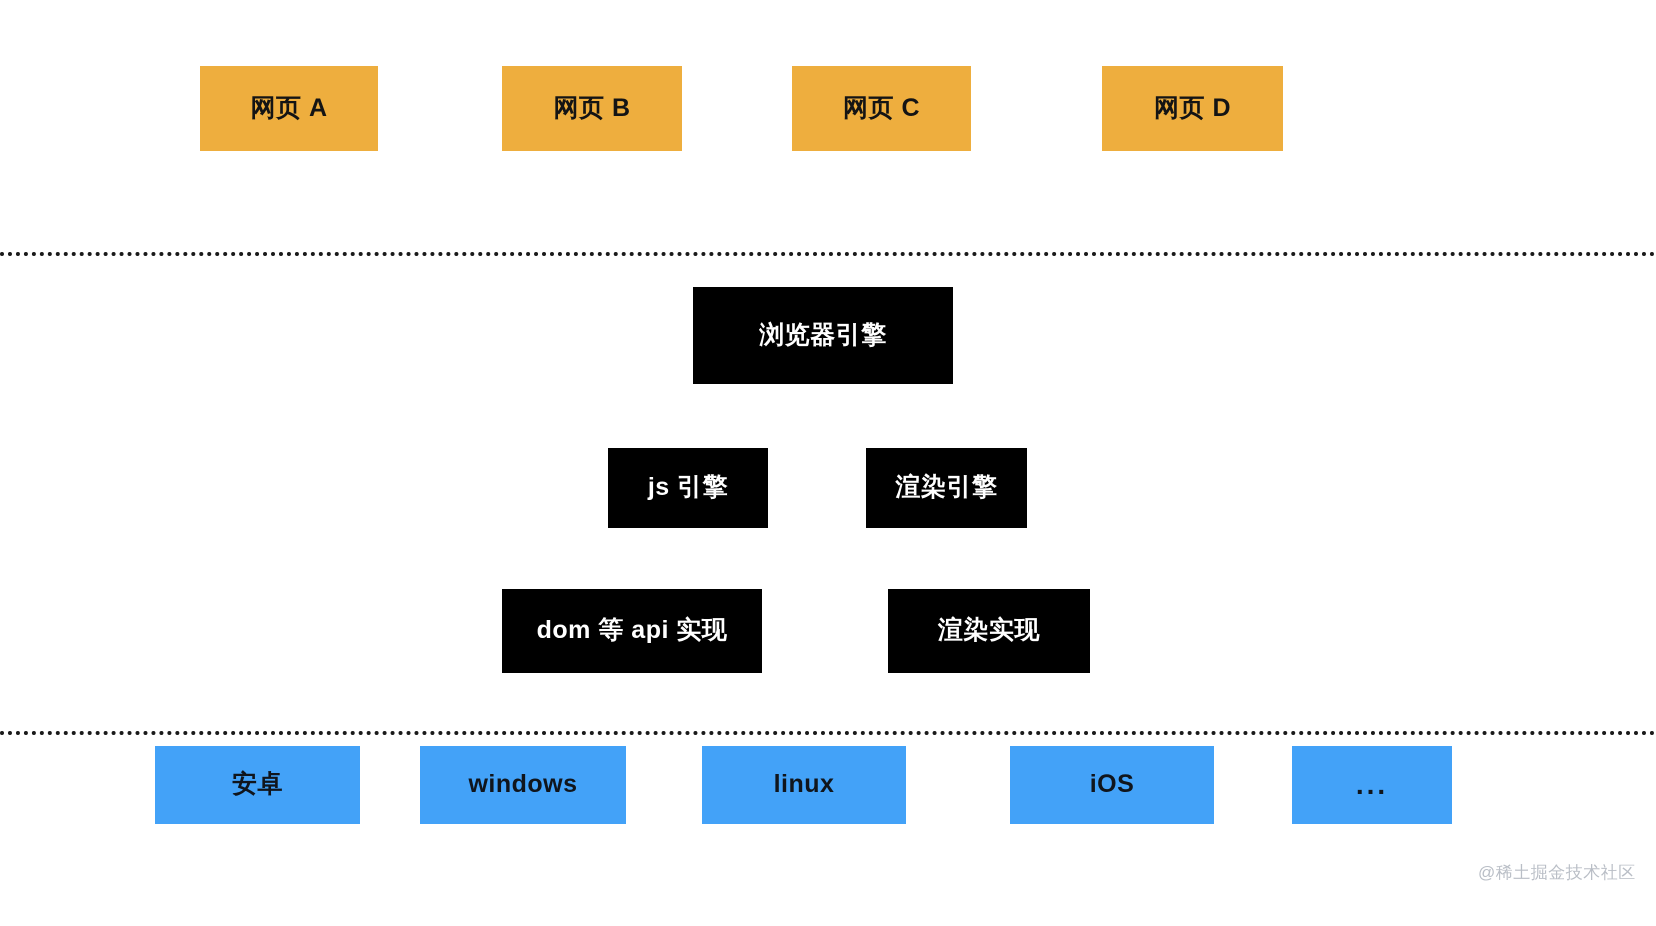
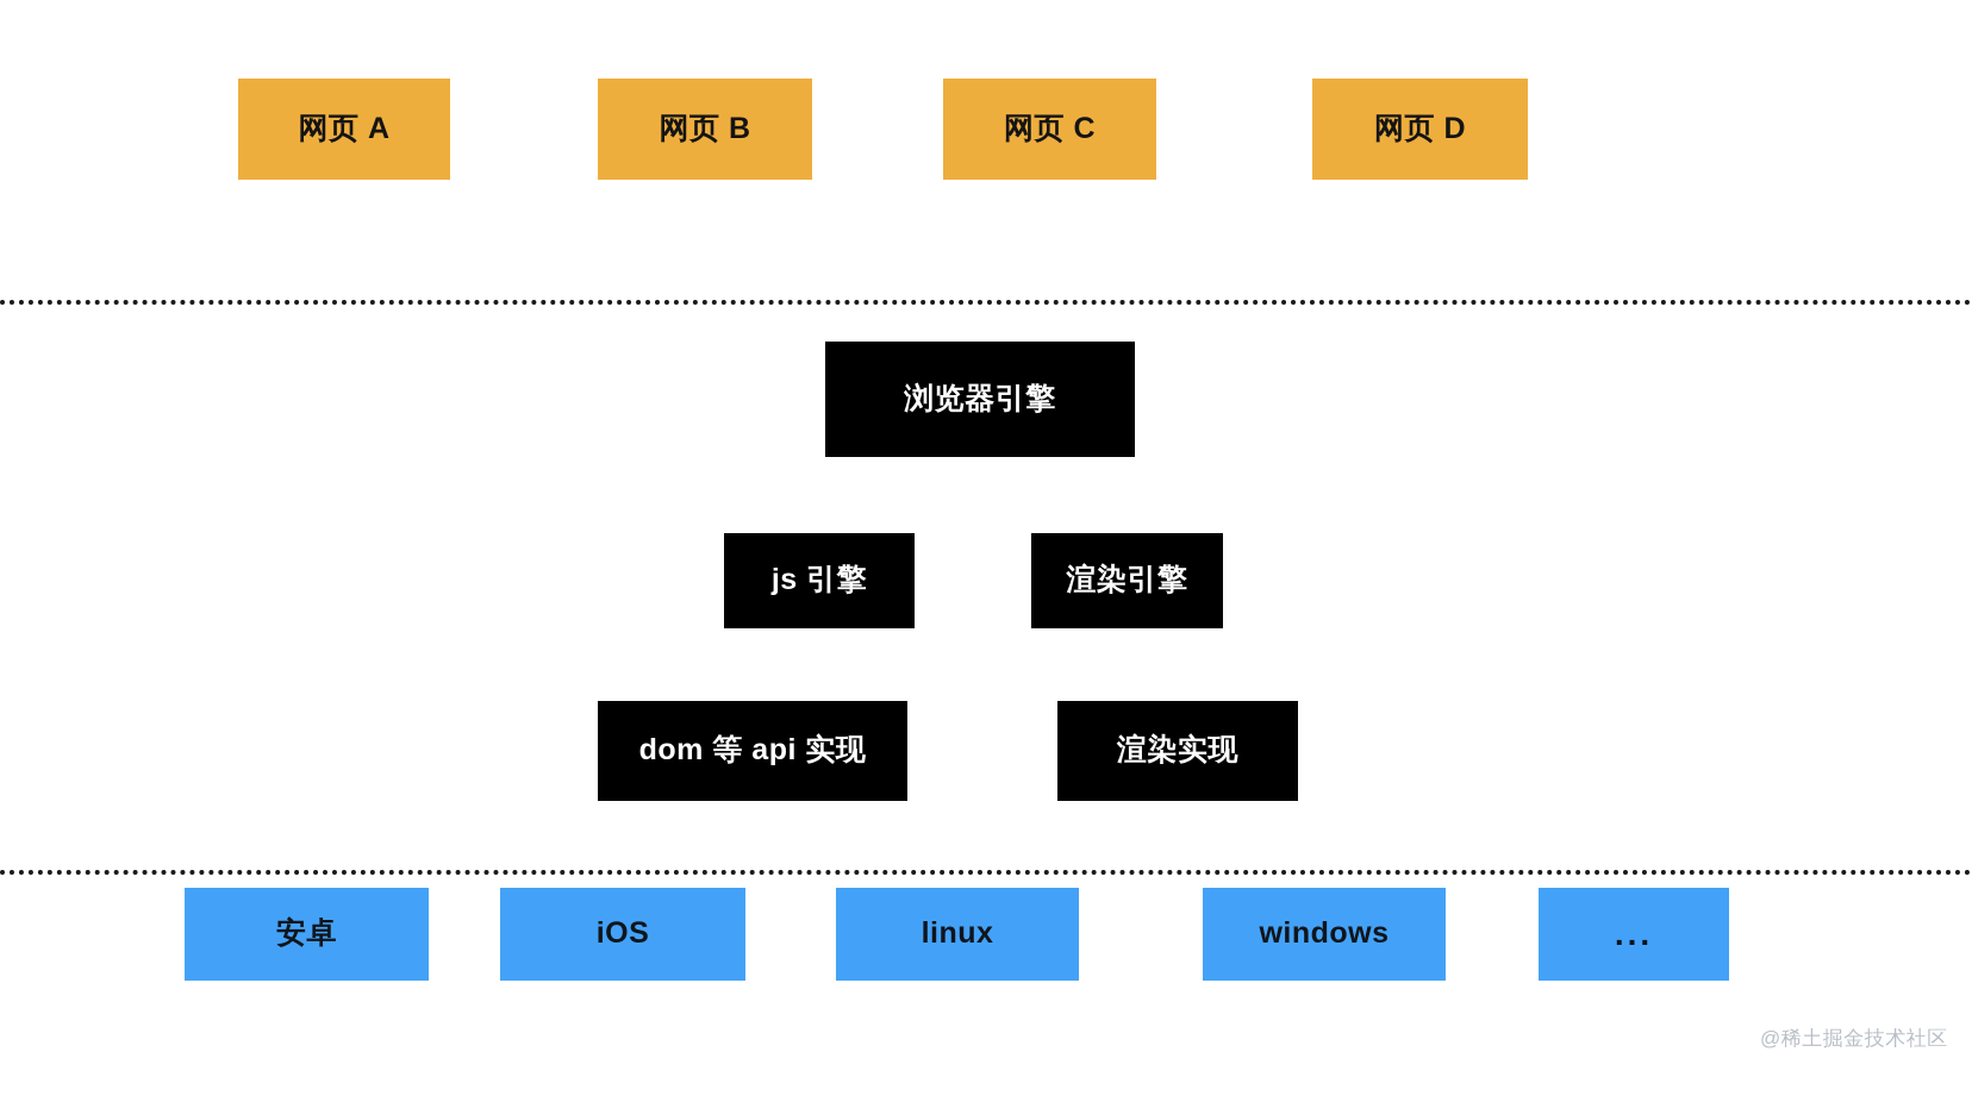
  网页 A
  网页 B
  网页 C
  网页 D
  浏览器引擎
  js 引擎
  渲染引擎
  dom 等 api 实现
  渲染实现
  安卓
- windows
+ iOS
  linux
- iOS
+ windows
  ...
  @稀土掘金技术社区
